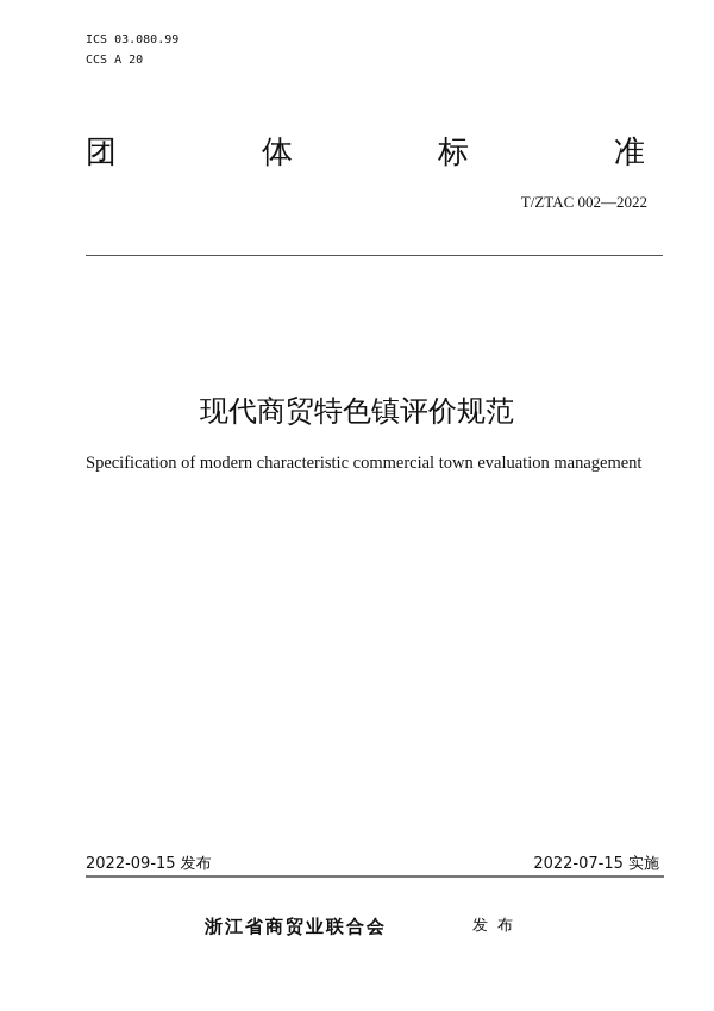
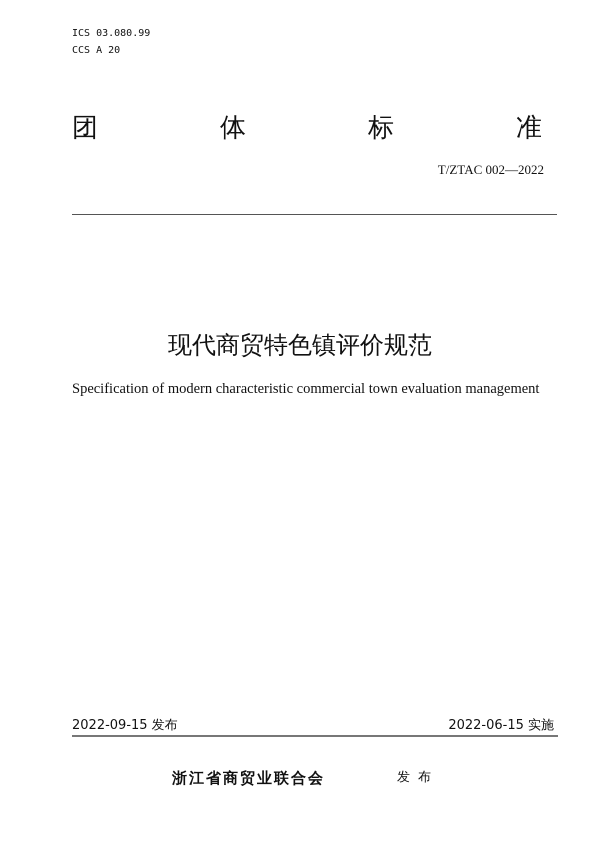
  ICS 03.080.99
  CCS A 20
  团
  体
  标
  准
  T/ZTAC 002—2022
  现代商贸特色镇评价规范
  Specification of modern characteristic commercial town evaluation management
  2022-09-15 发布
- 2022-07-15 实施
+ 2022-06-15 实施
  浙江省商贸业联合会
  发布
